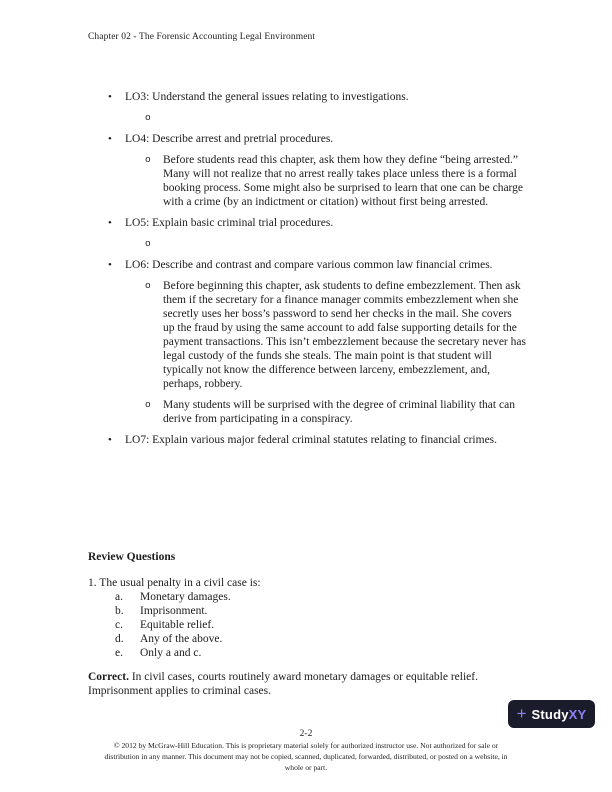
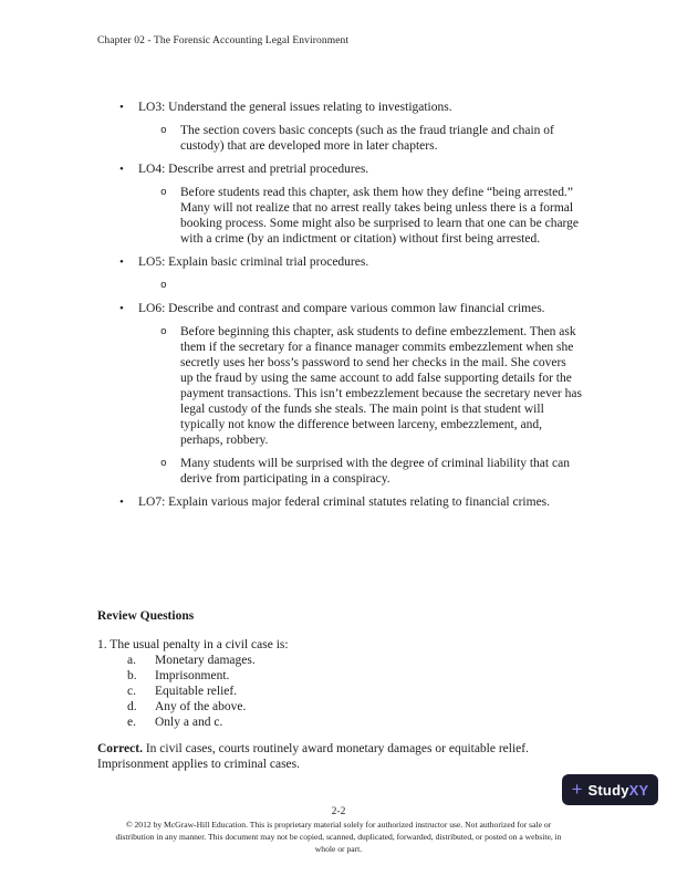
  Chapter 02 - The Forensic Accounting Legal Environment
  •
  LO3: Understand the general issues relating to investigations.
  o
+ The section covers basic concepts (such as the fraud triangle and chain of custody) that are developed more in later chapters.
  •
  LO4: Describe arrest and pretrial procedures.
  o
- Before students read this chapter, ask them how they define “being arrested.” Many will not realize that no arrest really takes place unless there is a formal booking process. Some might also be surprised to learn that one can be charge with a crime (by an indictment or citation) without first being arrested.
+ Before students read this chapter, ask them how they define “being arrested.” Many will not realize that no arrest really takes being unless there is a formal booking process. Some might also be surprised to learn that one can be charge with a crime (by an indictment or citation) without first being arrested.
  •
  LO5: Explain basic criminal trial procedures.
  o
  •
  LO6: Describe and contrast and compare various common law financial crimes.
  o
  Before beginning this chapter, ask students to define embezzlement. Then ask them if the secretary for a finance manager commits embezzlement when she secretly uses her boss’s password to send her checks in the mail. She covers up the fraud by using the same account to add false supporting details for the payment transactions. This isn’t embezzlement because the secretary never has legal custody of the funds she steals. The main point is that student will typically not know the difference between larceny, embezzlement, and, perhaps, robbery.
  o
  Many students will be surprised with the degree of criminal liability that can derive from participating in a conspiracy.
  •
  LO7: Explain various major federal criminal statutes relating to financial crimes.
  Review Questions
  1. The usual penalty in a civil case is:
  a.
  Monetary damages.
  b.
  Imprisonment.
  c.
  Equitable relief.
  d.
  Any of the above.
  e.
  Only a and c.
  Correct. In civil cases, courts routinely award monetary damages or equitable relief. Imprisonment applies to criminal cases.
  +
  StudyXY
  2-2
  © 2012 by McGraw-Hill Education. This is proprietary material solely for authorized instructor use. Not authorized for sale or
  distribution in any manner. This document may not be copied, scanned, duplicated, forwarded, distributed, or posted on a website, in
  whole or part.
